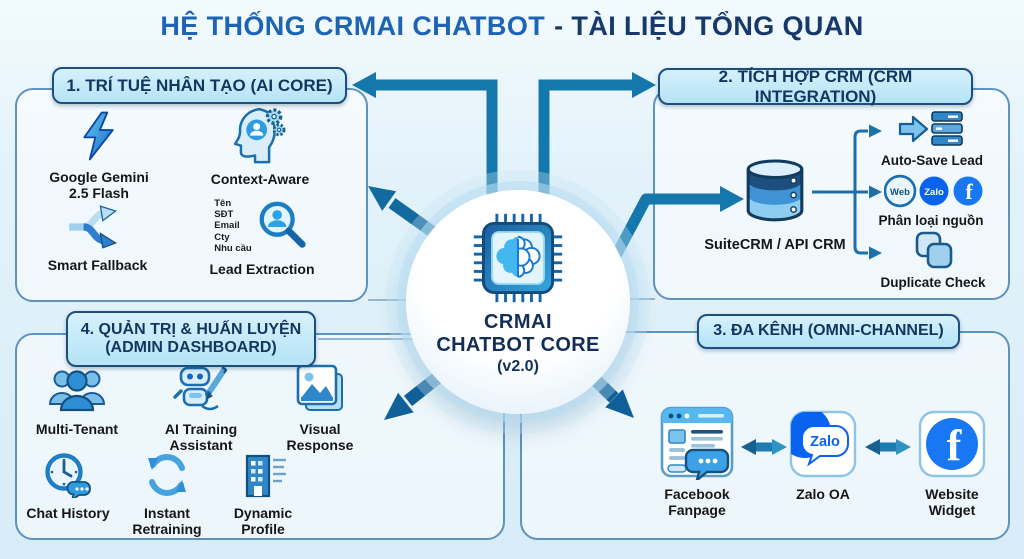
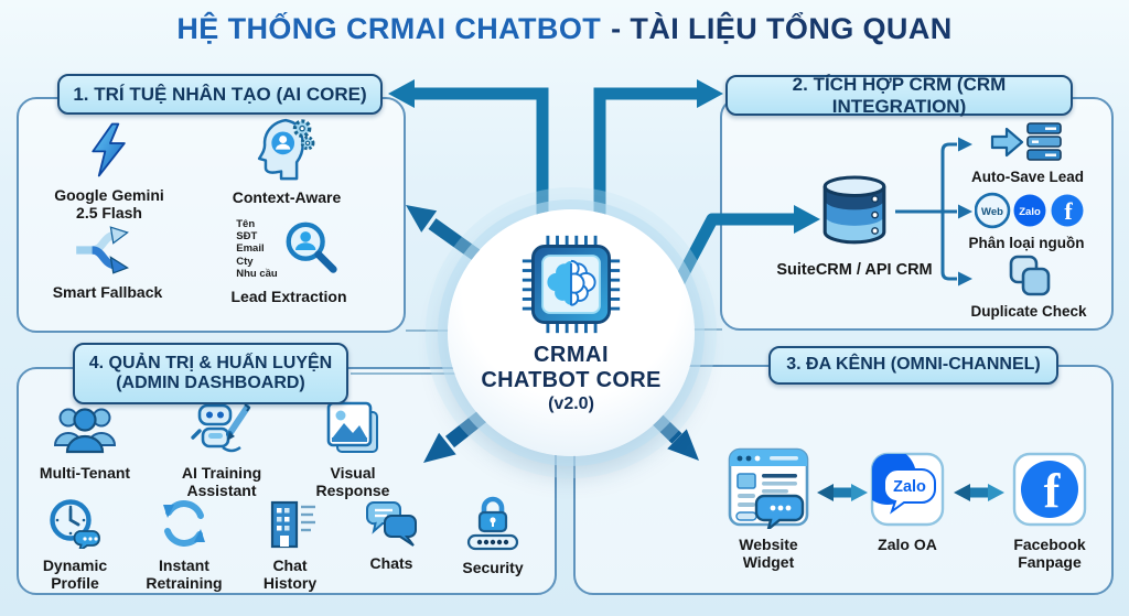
  HỆ THỐNG CRMAI CHATBOT - TÀI LIỆU TỔNG QUAN
  Google Gemini 2.5 Flash
  Context-Aware
  Smart Fallback
  Tên
  SĐT
  Email
  Cty
  Nhu cầu
  Lead Extraction
  SuiteCRM / API CRM
  Auto-Save Lead
  Web
  Zalo
  f
  Phân loại nguồn
  Duplicate Check
- Facebook Fanpage
+ Website Widget
  Zalo
  Zalo OA
  f
- Website Widget
+ Facebook Fanpage
  Multi-Tenant
  AI Training Assistant
  Visual Response
- Chat History
+ Dynamic Profile
  Instant Retraining
- Dynamic Profile
+ Chat History
+ Chats
+ Security
  1. TRÍ TUỆ NHÂN TẠO (AI CORE)
  2. TÍCH HỢP CRM (CRM INTEGRATION)
  3. ĐA KÊNH (OMNI-CHANNEL)
  4. QUẢN TRỊ & HUẤN LUYỆN
  (ADMIN DASHBOARD)
  CRMAI
  CHATBOT CORE
  (v2.0)
